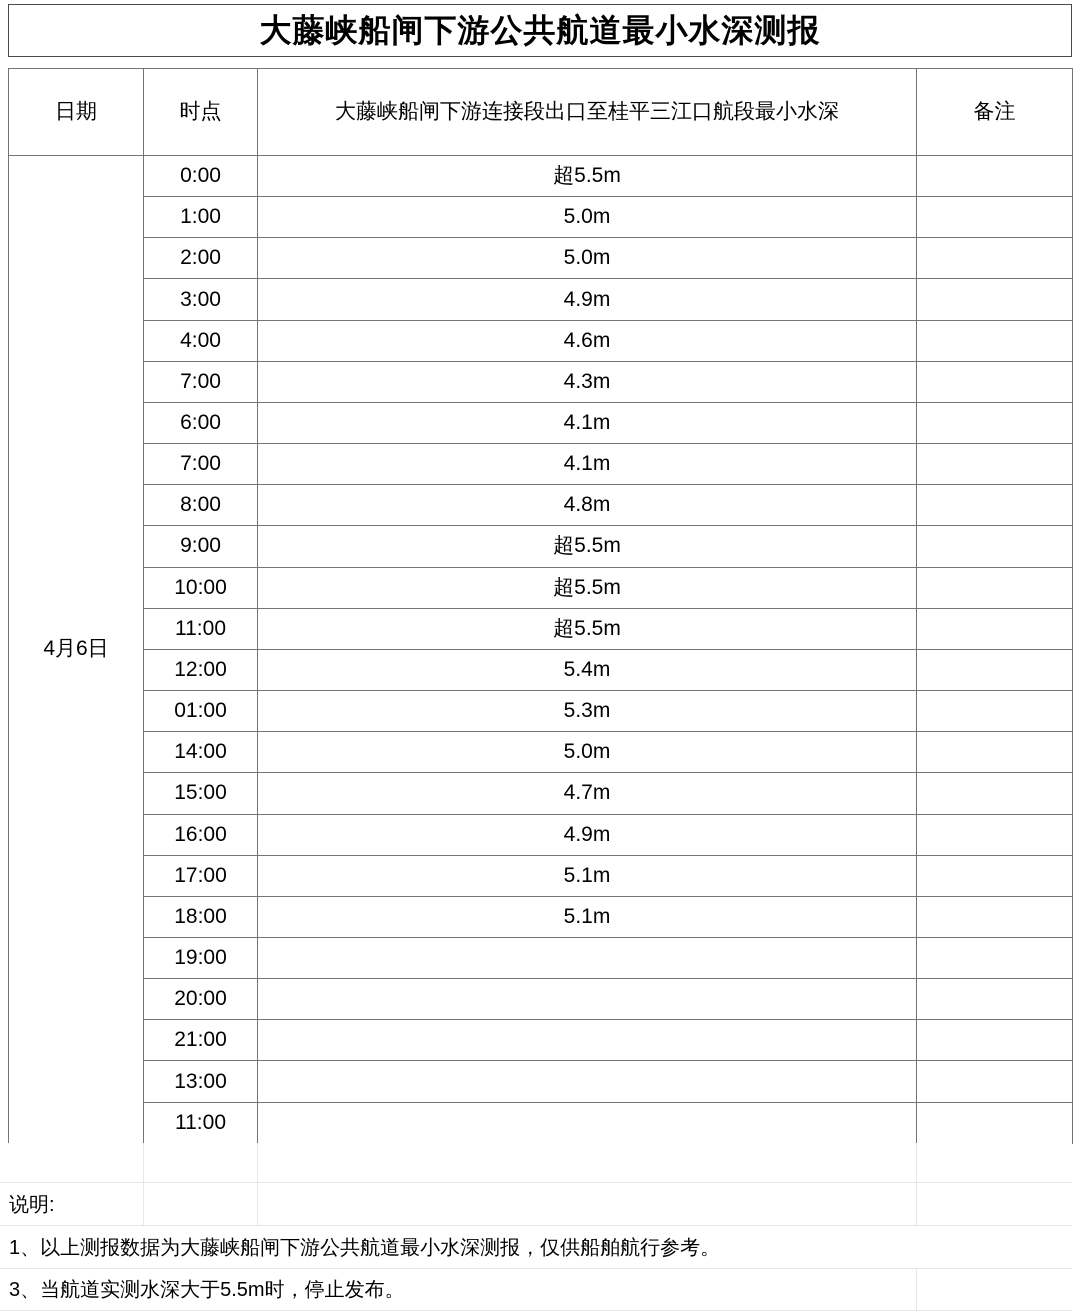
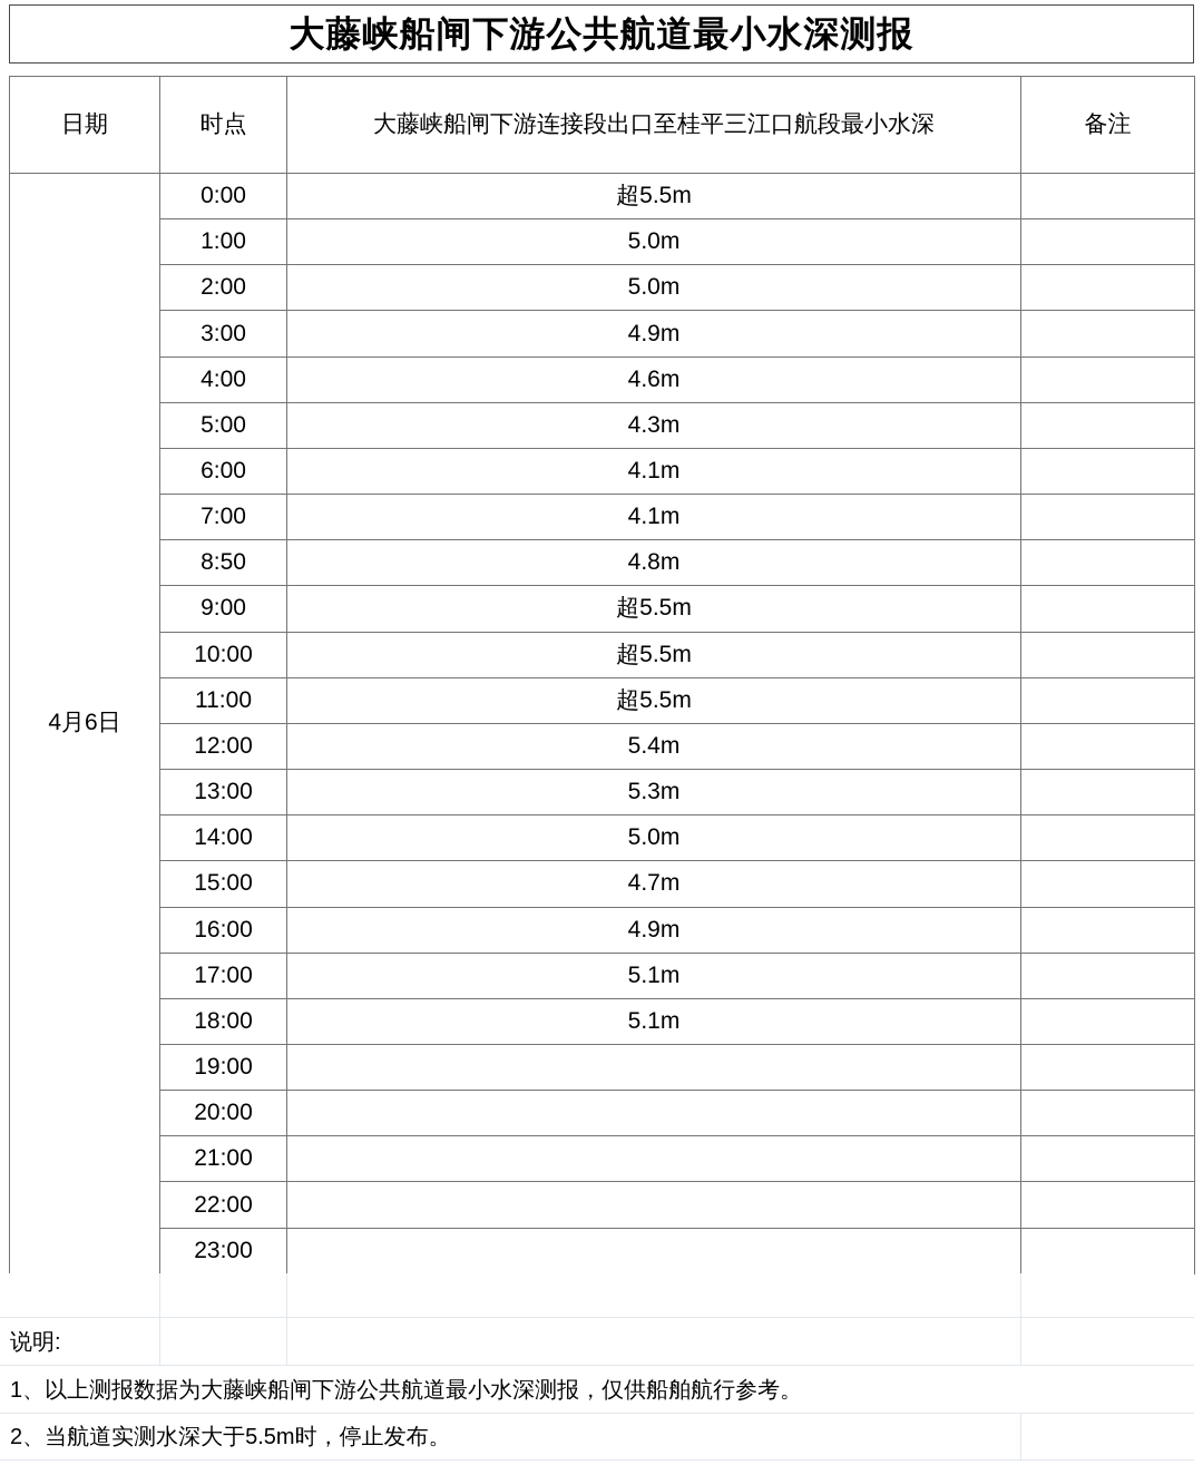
  大藤峡船闸下游公共航道最小水深测报
  日期	时点	大藤峡船闸下游连接段出口至桂平三江口航段最小水深	备注
  4月6日	0:00	超5.5m
  1:00	5.0m
  2:00	5.0m
  3:00	4.9m
  4:00	4.6m
- 7:00	4.3m
+ 5:00	4.3m
  6:00	4.1m
  7:00	4.1m
- 8:00	4.8m
+ 8:50	4.8m
  9:00	超5.5m
  10:00	超5.5m
  11:00	超5.5m
  12:00	5.4m
- 01:00	5.3m
+ 13:00	5.3m
  14:00	5.0m
  15:00	4.7m
  16:00	4.9m
  17:00	5.1m
  18:00	5.1m
  19:00
  20:00
  21:00
- 13:00
+ 22:00
- 11:00
+ 23:00
  说明:
  1、以上测报数据为大藤峡船闸下游公共航道最小水深测报，仅供船舶航行参考。
- 3、当航道实测水深大于5.5m时，停止发布。
+ 2、当航道实测水深大于5.5m时，停止发布。
